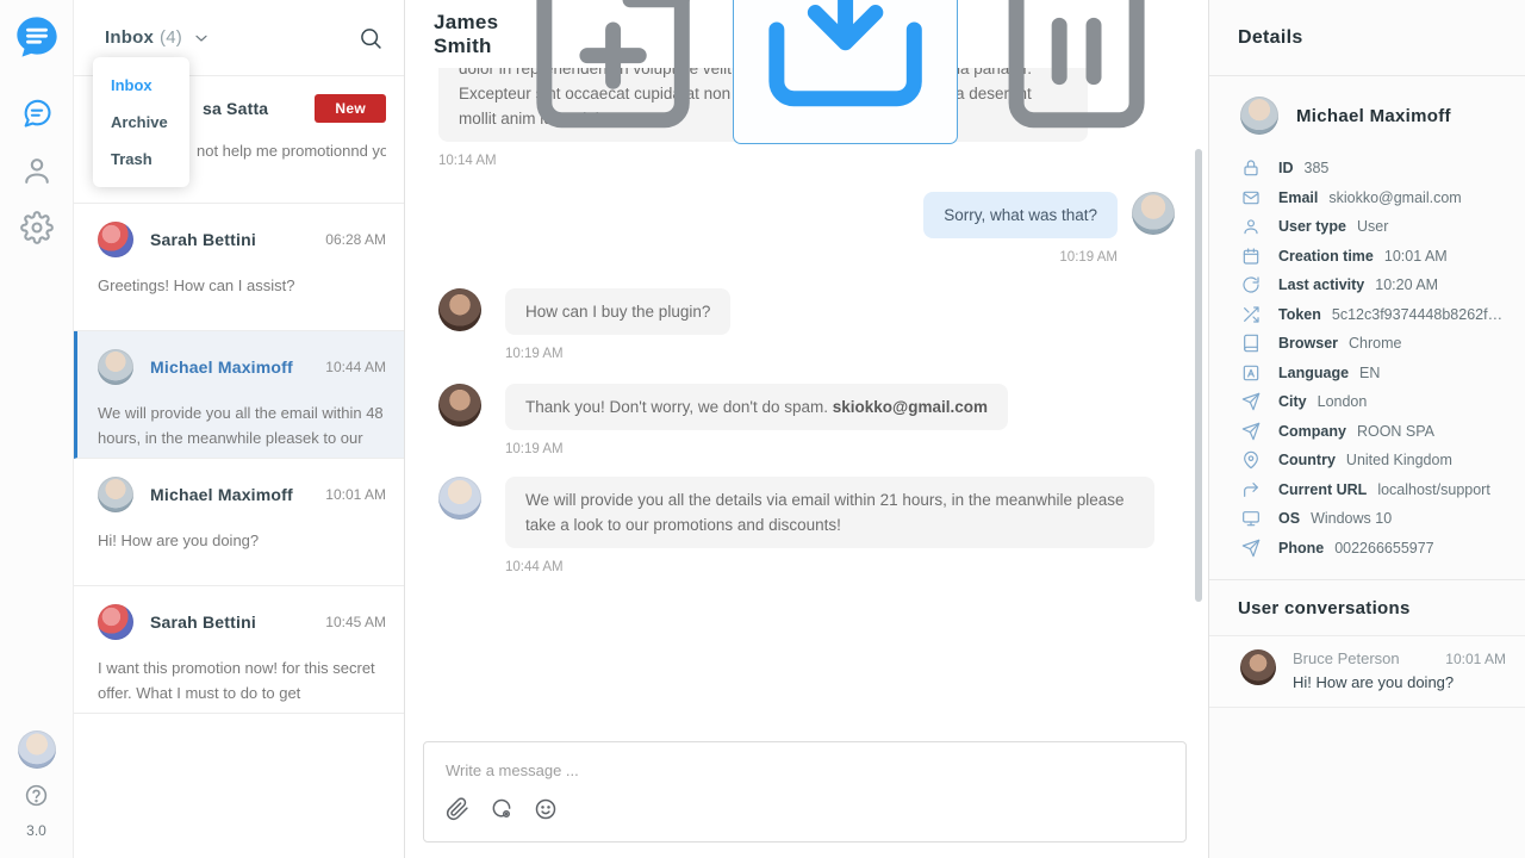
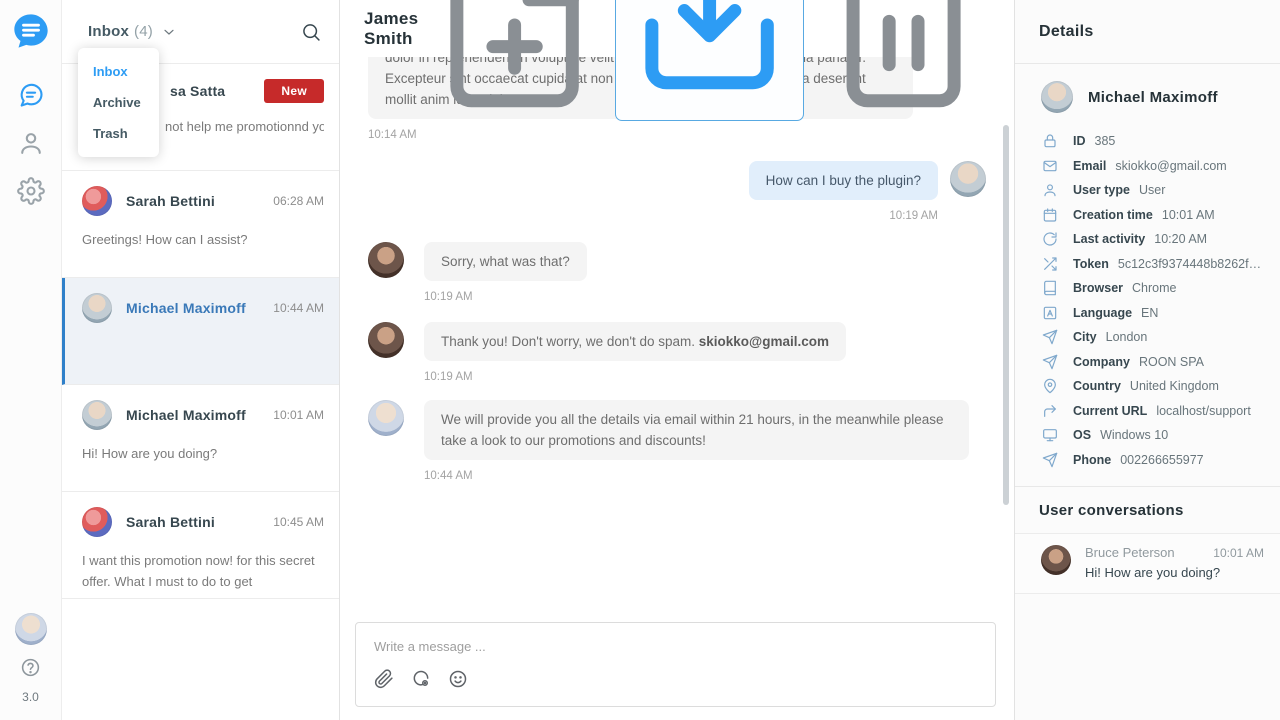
  3.0
  Inbox
  (4)
  sa Satta
  New
  not help me promotionnd yo
  Sarah Bettini
  06:28 AM
  Greetings! How can I assist?
  Michael Maximoff
  10:44 AM
- We will provide you all the email within 48 hours, in the meanwhile pleasek to our
  Michael Maximoff
  10:01 AM
  Hi! How are you doing?
  Sarah Bettini
  10:45 AM
  I want this promotion now! for this secret offer. What I must to do to get
  Inbox
  Archive
  Trash
  James Smith
  10:14 AM
- Sorry, what was that?
+ How can I buy the plugin?
  10:19 AM
- How can I buy the plugin?
+ Sorry, what was that?
  10:19 AM
  Thank you! Don't worry, we don't do spam. skiokko@gmail.com
  10:19 AM
  We will provide you all the details via email within 21 hours, in the meanwhile please take a look to our promotions and discounts!
  10:44 AM
  Write a message ...
  Details
  Michael Maximoff
  ID
  385
  Email
  skiokko@gmail.com
  User type
  User
  Creation time
  10:01 AM
  Last activity
  10:20 AM
  Token
  5c12c3f9374448b8262f5b..
  Browser
  Chrome
  Language
  EN
  City
  London
  Company
  ROON SPA
  Country
  United Kingdom
  Current URL
  localhost/support
  OS
  Windows 10
  Phone
  002266655977
  User conversations
  Bruce Peterson
  10:01 AM
  Hi! How are you doing?
